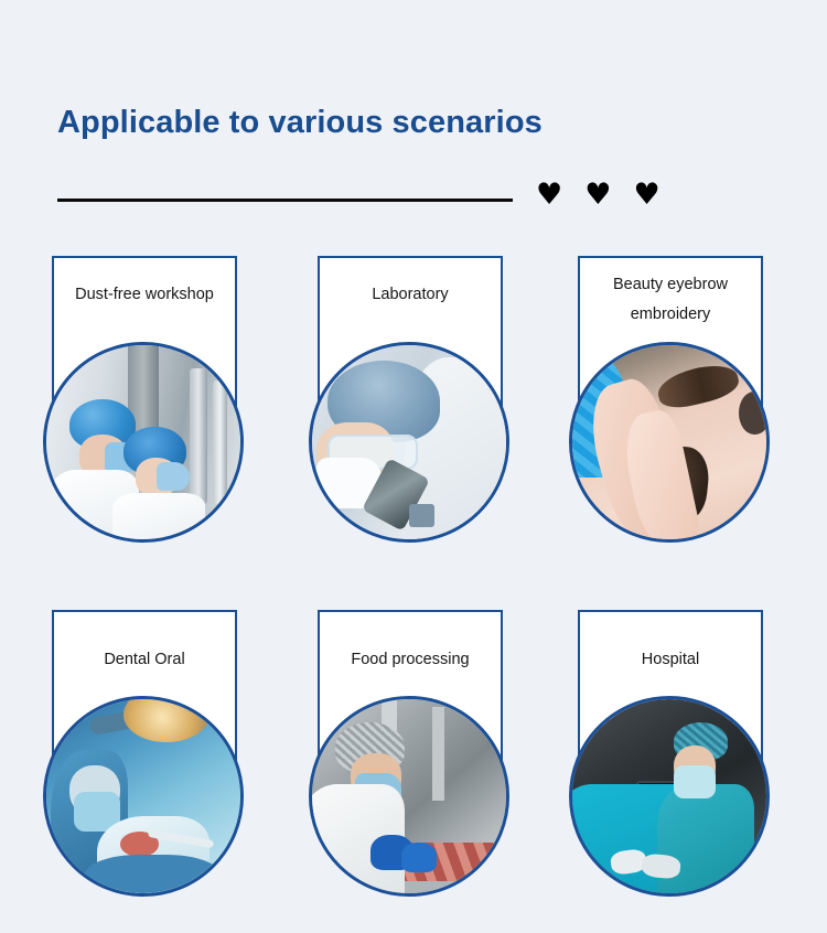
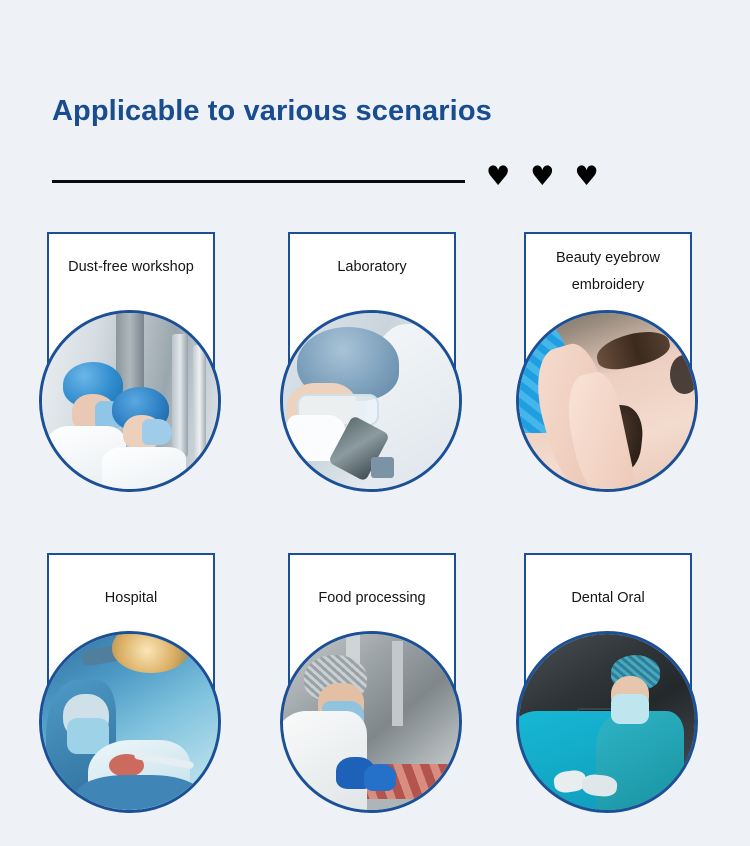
  Applicable to various scenarios
  ♥
  ♥
  ♥
  Dust-free workshop
  Laboratory
  Beauty eyebrow
  embroidery
- Dental Oral
+ Hospital
  Food processing
- Hospital
+ Dental Oral
